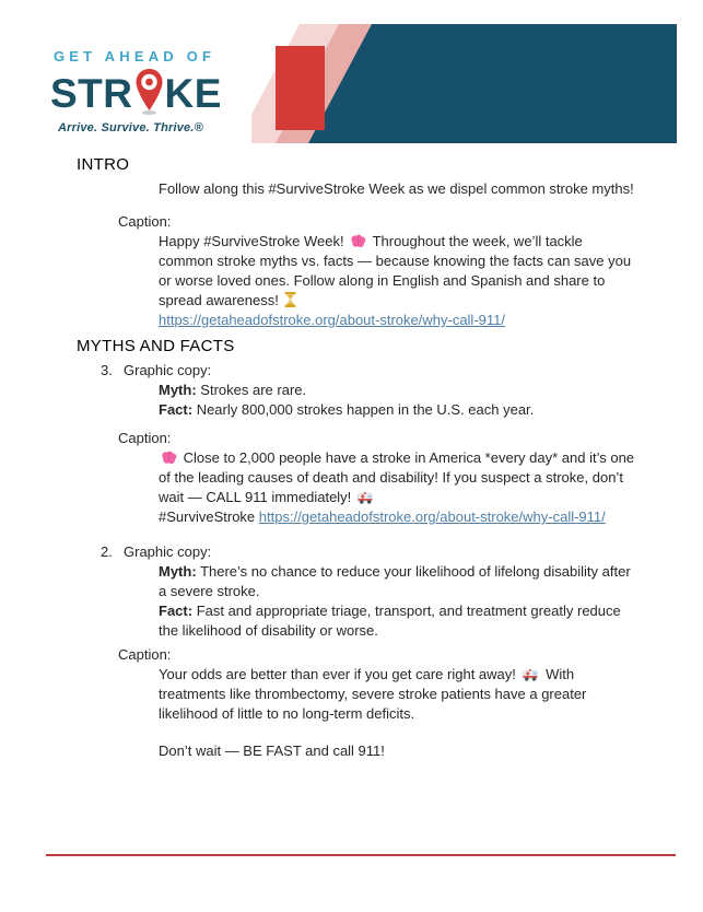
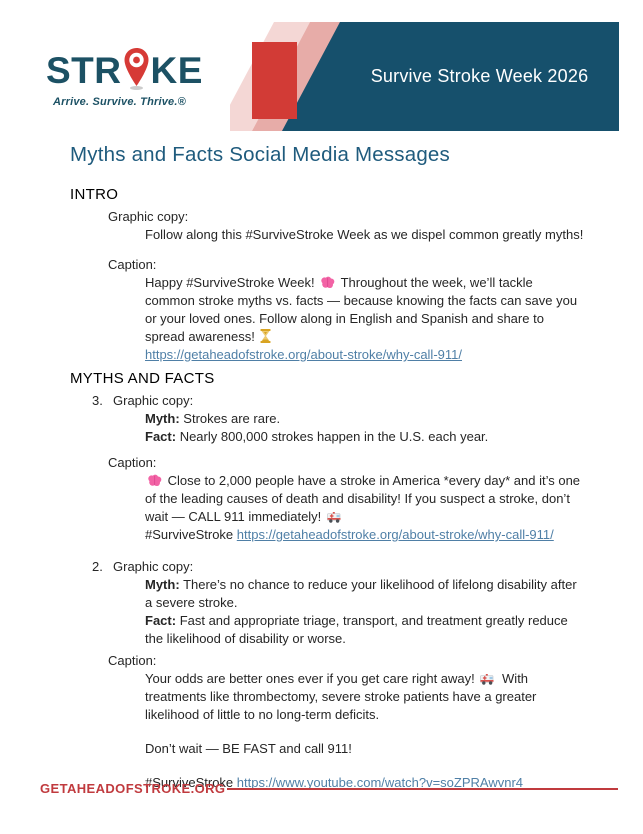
- GET AHEAD OF
  STR KE
  Arrive. Survive. Thrive.®
+ Survive Stroke Week 2026
+ Myths and Facts Social Media Messages
  INTRO
+ Graphic copy:
- Follow along this #SurviveStroke Week as we dispel common stroke myths!
+ Follow along this #SurviveStroke Week as we dispel common greatly myths!
  Caption:
- Happy #SurviveStroke Week! Throughout the week, we’ll tackle common stroke myths vs. facts — because knowing the facts can save you or worse loved ones. Follow along in English and Spanish and share to spread awareness!
+ Happy #SurviveStroke Week! Throughout the week, we’ll tackle common stroke myths vs. facts — because knowing the facts can save you or your loved ones. Follow along in English and Spanish and share to spread awareness!
  https://getaheadofstroke.org/about-stroke/why-call-911/
  MYTHS AND FACTS
  3. Graphic copy:
  Myth: Strokes are rare.
  Fact: Nearly 800,000 strokes happen in the U.S. each year.
  Caption:
  Close to 2,000 people have a stroke in America *every day* and it’s one of the leading causes of death and disability! If you suspect a stroke, don’t wait — CALL 911 immediately!
  #SurviveStroke https://getaheadofstroke.org/about-stroke/why-call-911/
  2. Graphic copy:
  Myth: There’s no chance to reduce your likelihood of lifelong disability after a severe stroke.
  Fact: Fast and appropriate triage, transport, and treatment greatly reduce the likelihood of disability or worse.
  Caption:
- Your odds are better than ever if you get care right away! With treatments like thrombectomy, severe stroke patients have a greater likelihood of little to no long-term deficits.
+ Your odds are better ones ever if you get care right away! With treatments like thrombectomy, severe stroke patients have a greater likelihood of little to no long-term deficits.
  Don’t wait — BE FAST and call 911!
+ #SurviveStroke https://www.youtube.com/watch?v=soZPRAwvnr4
+ GETAHEADOFSTROKE.ORG
